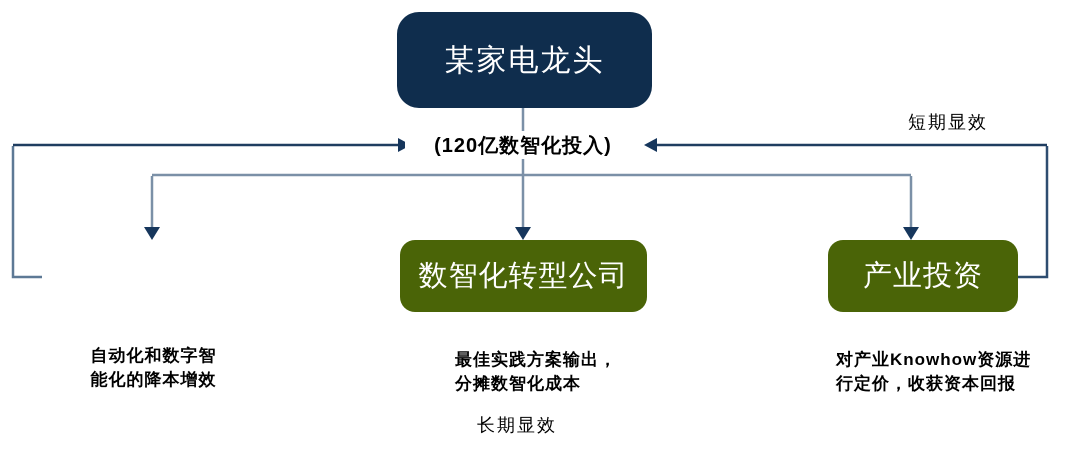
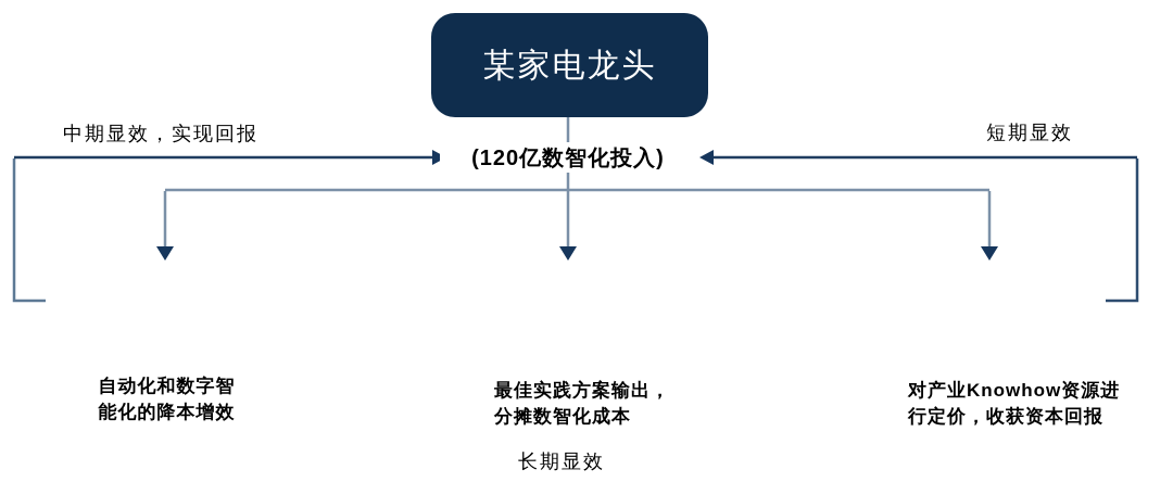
  某家电龙头
  (120亿数智化投入)
+ 中期显效，实现回报
  短期显效
  长期显效
- 数智化转型公司
- 产业投资
  自动化和数字智
  能化的降本增效
  最佳实践方案输出，
  分摊数智化成本
  对产业Knowhow资源进
  行定价，收获资本回报
